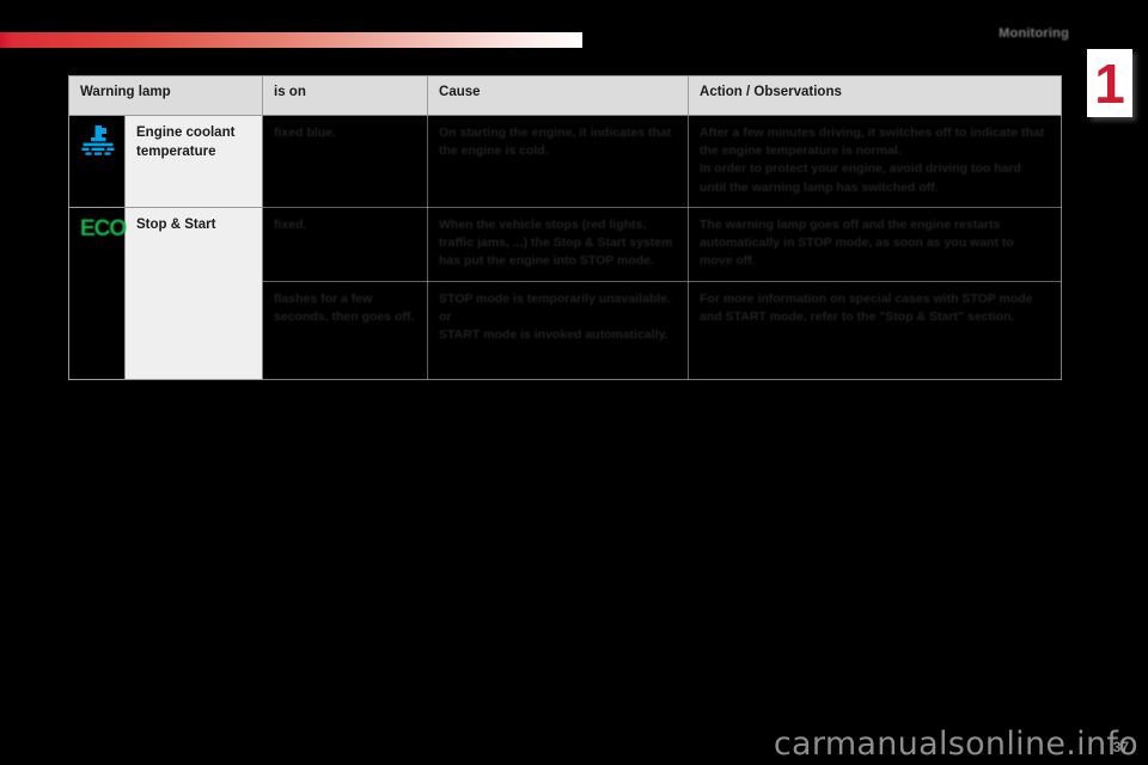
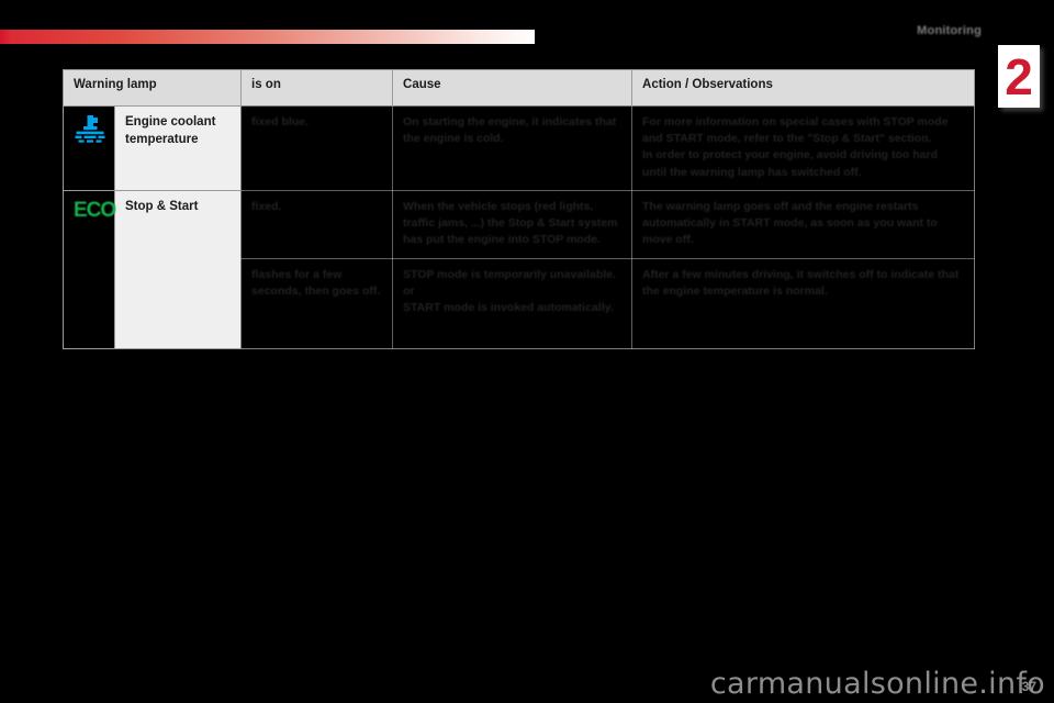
  Monitoring
- 1
+ 2
  Warning lamp	is on	Cause	Action / Observations
- 	Engine coolant temperature	fixed blue.	On starting the engine, it indicates that the engine is cold.	After a few minutes driving, it switches off to indicate that the engine temperature is normal. In order to protect your engine, avoid driving too hard until the warning lamp has switched off.
+ 	Engine coolant temperature	fixed blue.	On starting the engine, it indicates that the engine is cold.	For more information on special cases with STOP mode and START mode, refer to the "Stop & Start" section. In order to protect your engine, avoid driving too hard until the warning lamp has switched off.
- ECO	Stop & Start	fixed.	When the vehicle stops (red lights, traffic jams, ...) the Stop & Start system has put the engine into STOP mode.	The warning lamp goes off and the engine restarts automatically in STOP mode, as soon as you want to move off.
+ ECO	Stop & Start	fixed.	When the vehicle stops (red lights, traffic jams, ...) the Stop & Start system has put the engine into STOP mode.	The warning lamp goes off and the engine restarts automatically in START mode, as soon as you want to move off.
- flashes for a few seconds, then goes off.	STOP mode is temporarily unavailable. or START mode is invoked automatically.	For more information on special cases with STOP mode and START mode, refer to the "Stop & Start" section.
+ flashes for a few seconds, then goes off.	STOP mode is temporarily unavailable. or START mode is invoked automatically.	After a few minutes driving, it switches off to indicate that the engine temperature is normal.
  37
  carmanualsonline.info
